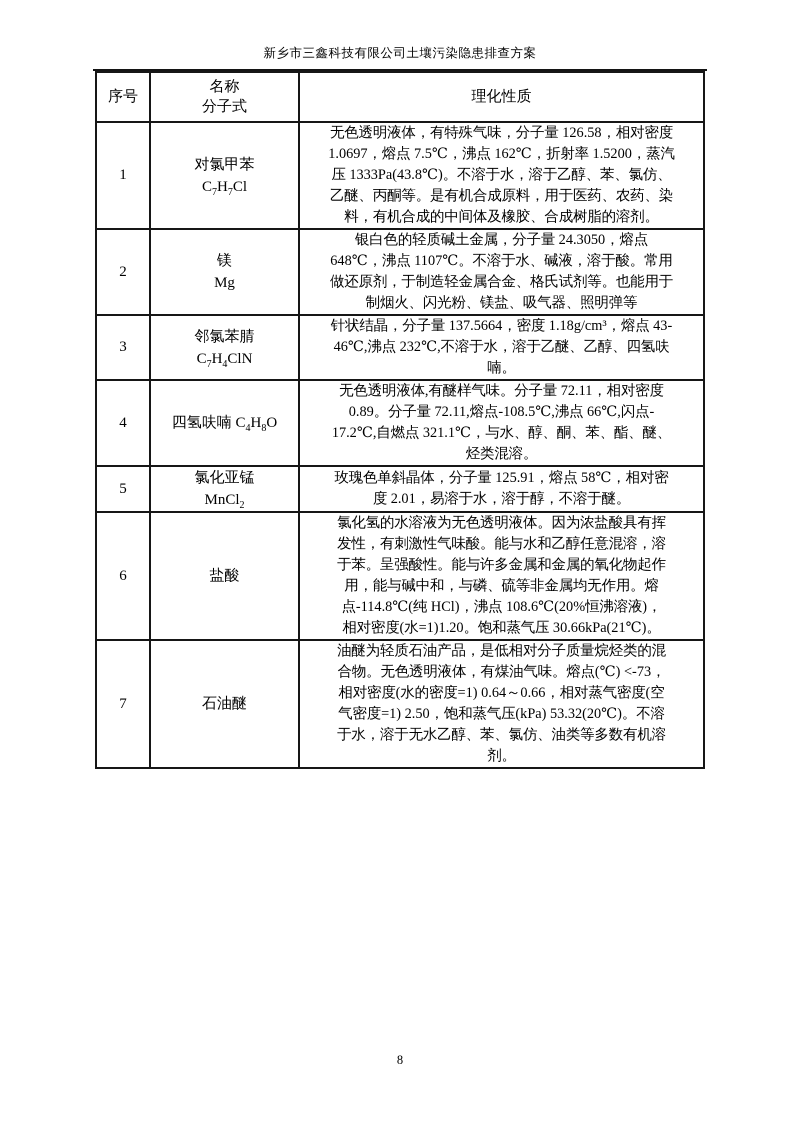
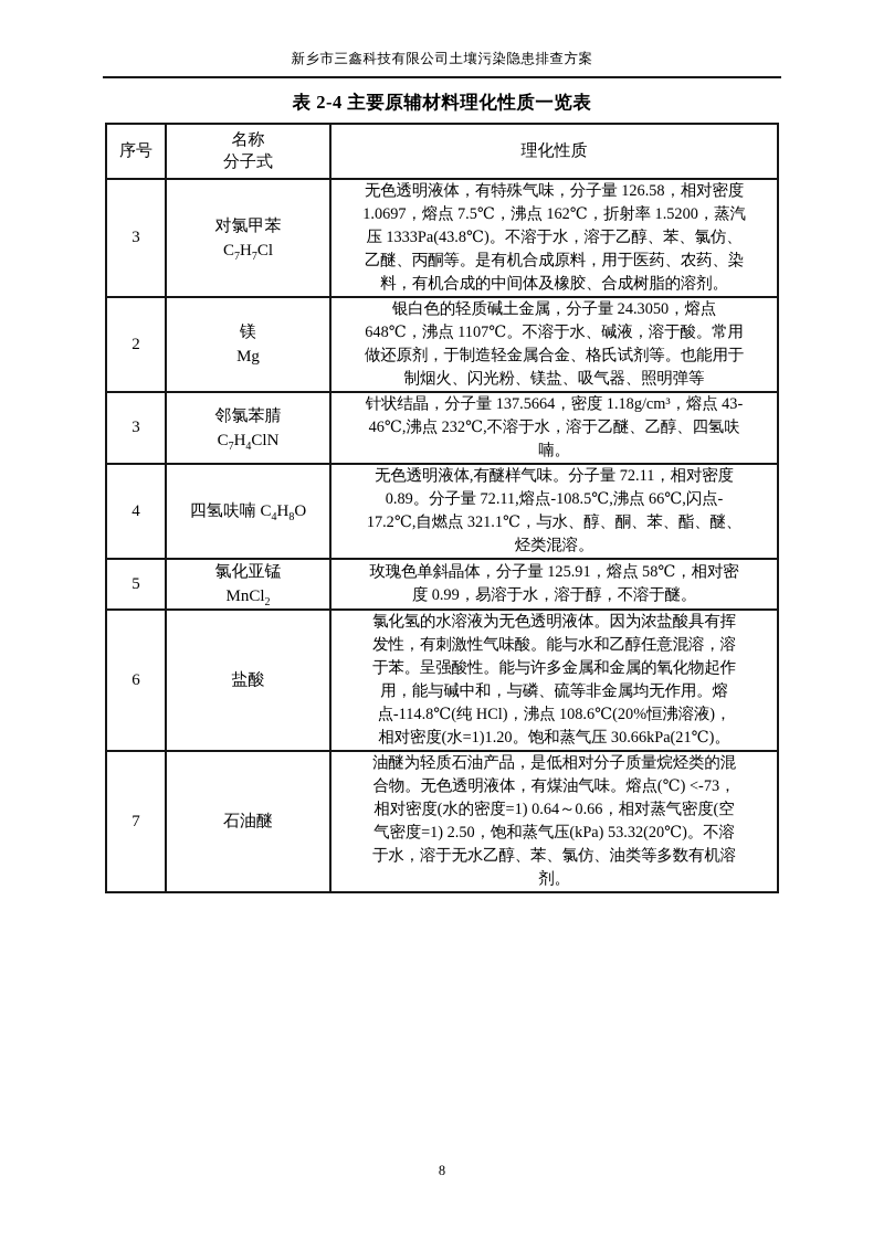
  新乡市三鑫科技有限公司土壤污染隐患排查方案
+ 表 2-4 主要原辅材料理化性质一览表
  序号	名称 分子式	理化性质
- 1	对氯甲苯C7H7Cl	无色透明液体，有特殊气味，分子量 126.58，相对密度1.0697，熔点 7.5℃，沸点 162℃，折射率 1.5200，蒸汽压 1333Pa(43.8℃)。不溶于水，溶于乙醇、苯、氯仿、乙醚、丙酮等。是有机合成原料，用于医药、农药、染料，有机合成的中间体及橡胶、合成树脂的溶剂。
+ 3	对氯甲苯C7H7Cl	无色透明液体，有特殊气味，分子量 126.58，相对密度1.0697，熔点 7.5℃，沸点 162℃，折射率 1.5200，蒸汽压 1333Pa(43.8℃)。不溶于水，溶于乙醇、苯、氯仿、乙醚、丙酮等。是有机合成原料，用于医药、农药、染料，有机合成的中间体及橡胶、合成树脂的溶剂。
  2	镁Mg	银白色的轻质碱土金属，分子量 24.3050，熔点648℃，沸点 1107℃。不溶于水、碱液，溶于酸。常用做还原剂，于制造轻金属合金、格氏试剂等。也能用于制烟火、闪光粉、镁盐、吸气器、照明弹等
  3	邻氯苯腈C7H4ClN	针状结晶，分子量 137.5664，密度 1.18g/cm³，熔点 43-46℃,沸点 232℃,不溶于水，溶于乙醚、乙醇、四氢呋喃。
  4	四氢呋喃 C4H8O	无色透明液体,有醚样气味。分子量 72.11，相对密度0.89。分子量 72.11,熔点-108.5℃,沸点 66℃,闪点-17.2℃,自燃点 321.1℃，与水、醇、酮、苯、酯、醚、烃类混溶。
- 5	氯化亚锰MnCl2	玫瑰色单斜晶体，分子量 125.91，熔点 58℃，相对密度 2.01，易溶于水，溶于醇，不溶于醚。
+ 5	氯化亚锰MnCl2	玫瑰色单斜晶体，分子量 125.91，熔点 58℃，相对密度 0.99，易溶于水，溶于醇，不溶于醚。
  6	盐酸	氯化氢的水溶液为无色透明液体。因为浓盐酸具有挥发性，有刺激性气味酸。能与水和乙醇任意混溶，溶于苯。呈强酸性。能与许多金属和金属的氧化物起作用，能与碱中和，与磷、硫等非金属均无作用。熔点-114.8℃(纯 HCl)，沸点 108.6℃(20%恒沸溶液)，相对密度(水=1)1.20。饱和蒸气压 30.66kPa(21℃)。
  7	石油醚	油醚为轻质石油产品，是低相对分子质量烷烃类的混合物。无色透明液体，有煤油气味。熔点(℃) <-73，相对密度(水的密度=1) 0.64～0.66，相对蒸气密度(空气密度=1) 2.50，饱和蒸气压(kPa) 53.32(20℃)。不溶于水，溶于无水乙醇、苯、氯仿、油类等多数有机溶剂。
  8
